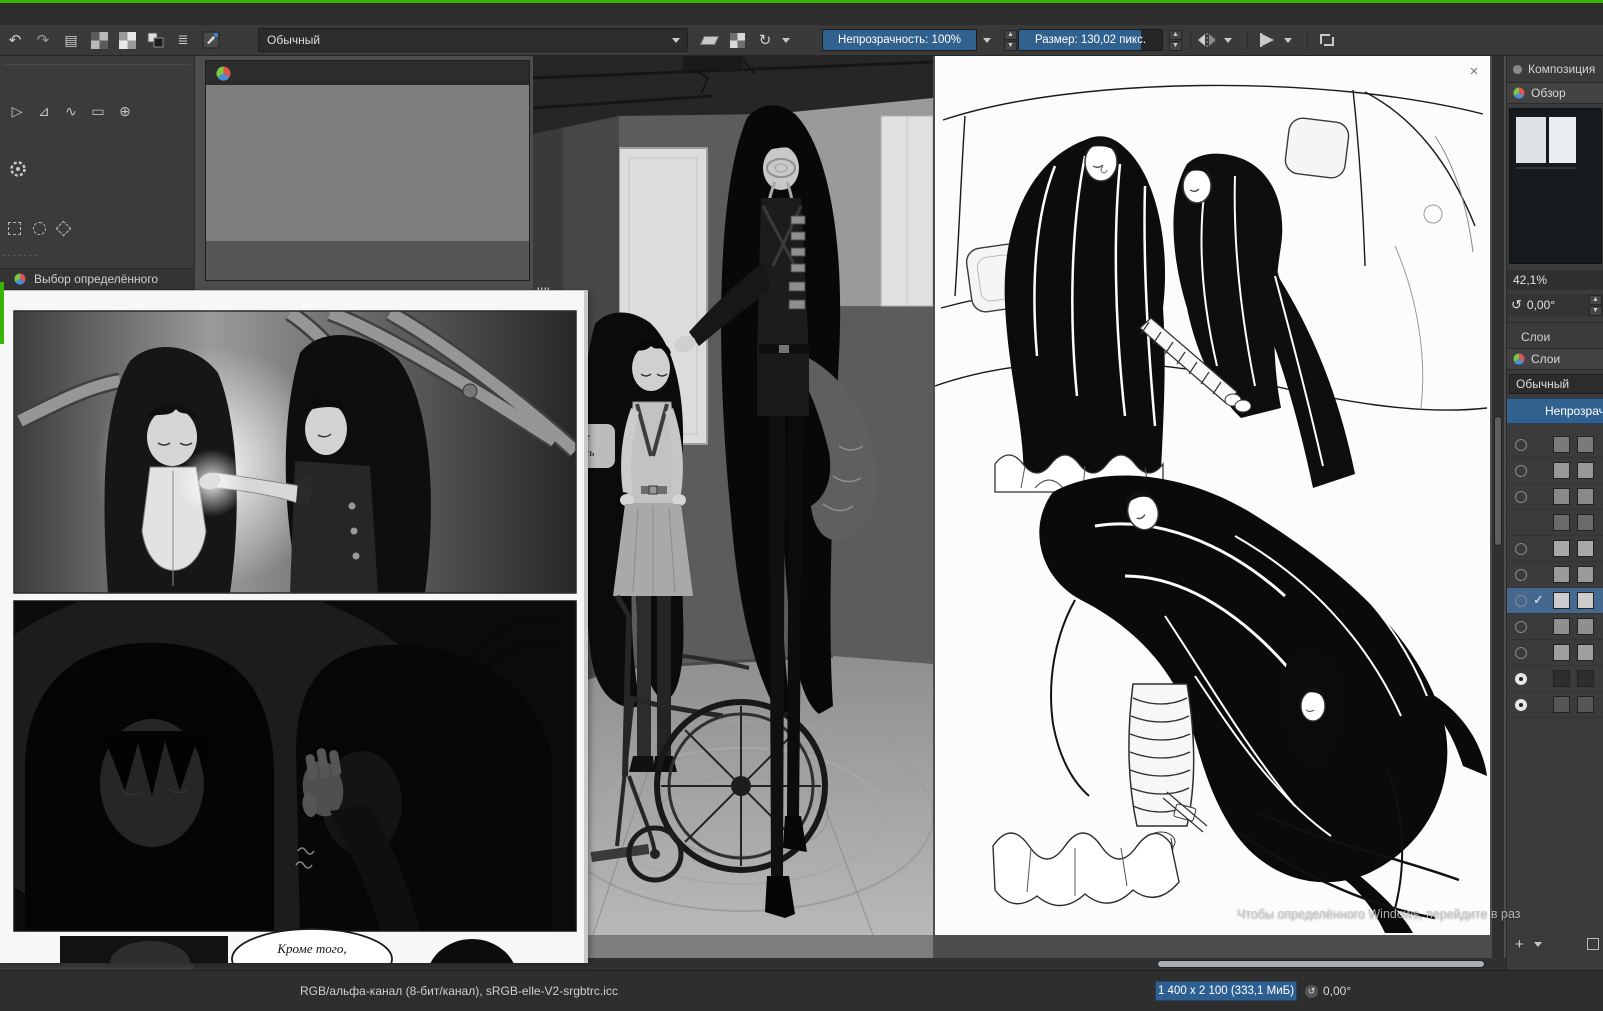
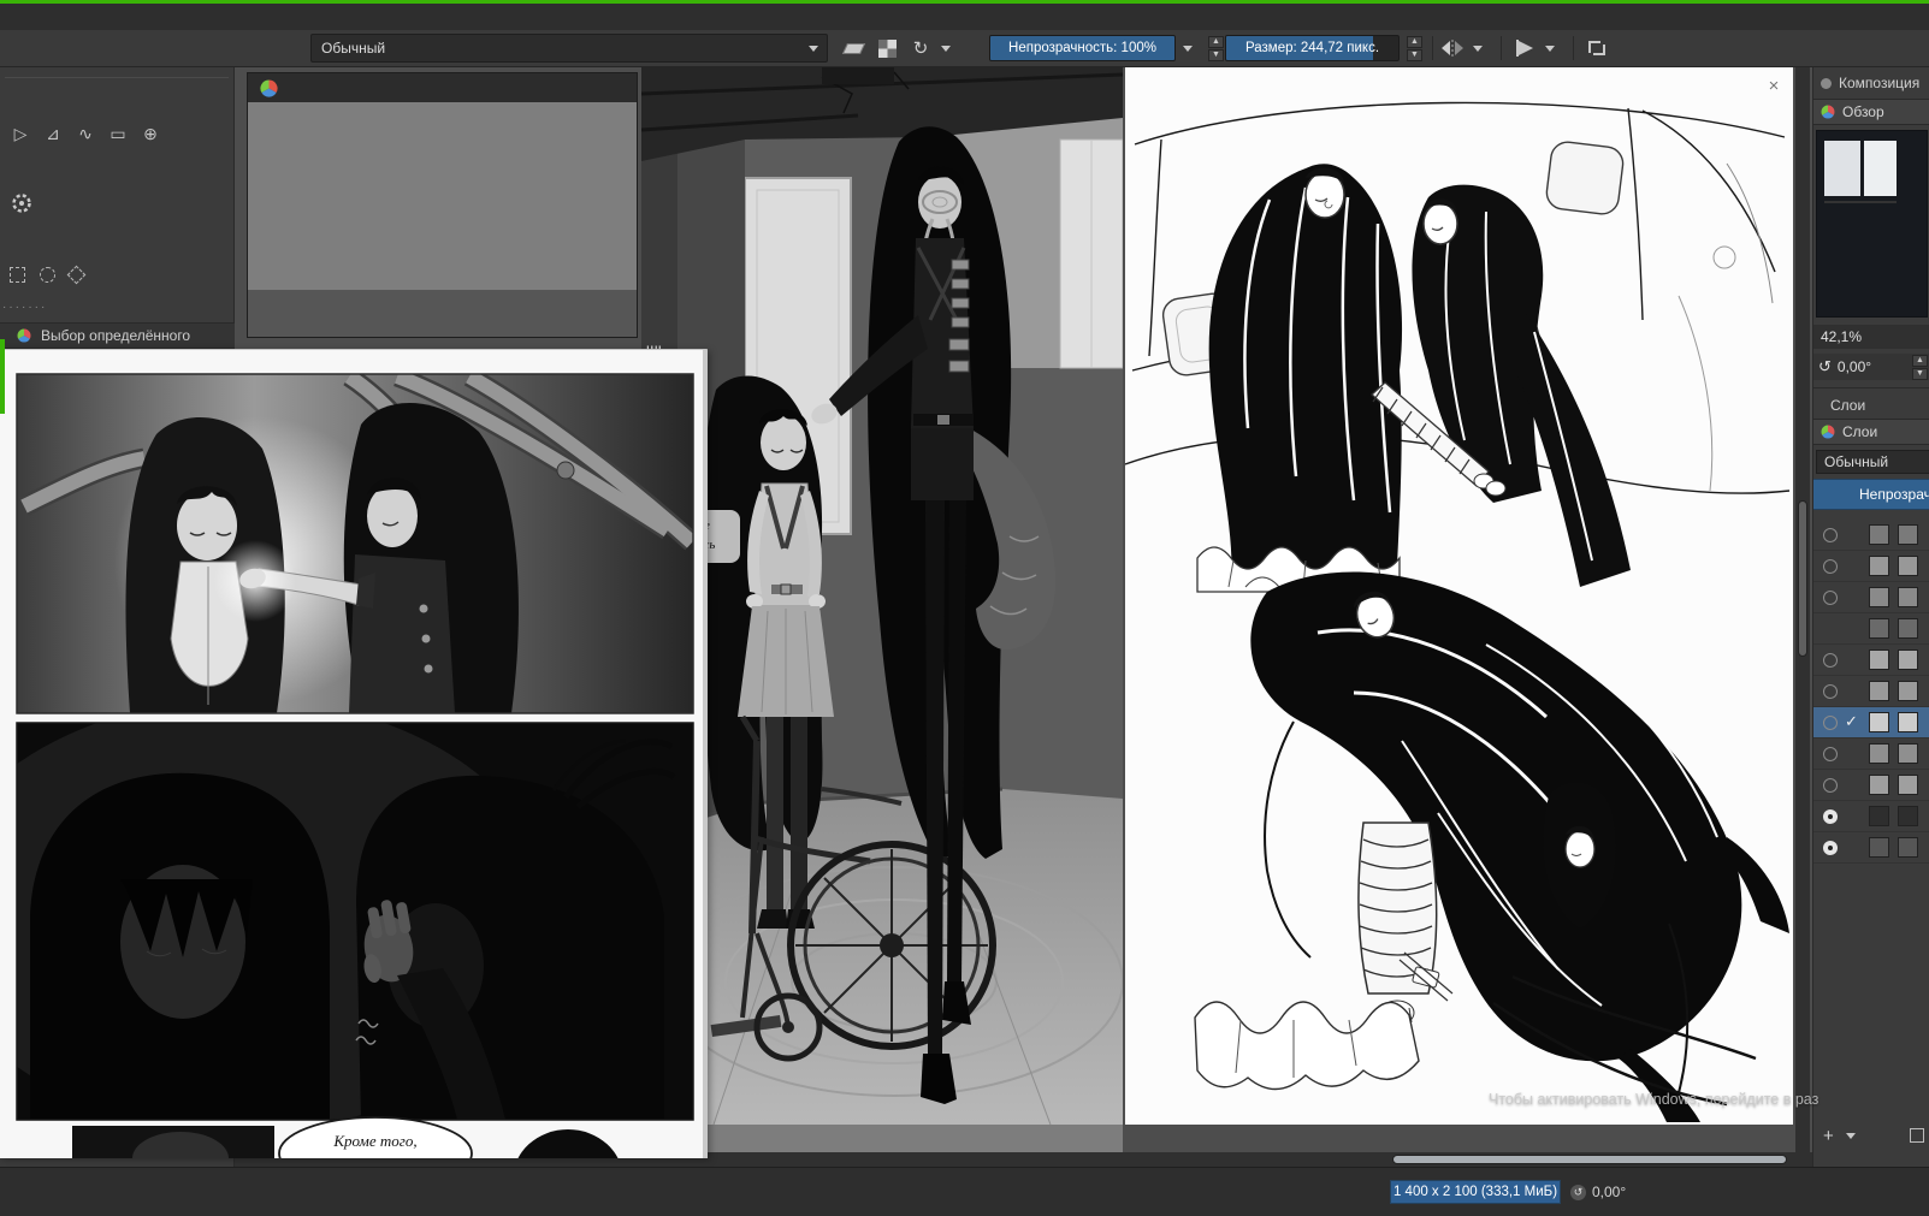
- ↶
- ↷
- ▤
- ≣
  Обычный
  ↻
  Непрозрачность: 100%
- Размер: 130,02 пикс.
+ Размер: 244,72 пикс.
  ▷
  ⊿
  ∿
  ▭
  ⊕
  ·······
  Выбор определённого
  Кроме того,
  ×
  Композиция
  Обзор
  42,1%
  ↺
  0,00°
  Слои
  Слои
  Обычный
  ✓
  +
- Чтобы определённого Windows, перейдите в раз
+ Чтобы активировать Windows, перейдите в раз
- RGB/альфа-канал (8-бит/канал), sRGB-elle-V2-srgbtrc.icc
  1 400 x 2 100 (333,1 МиБ)
  ↺
  0,00°
